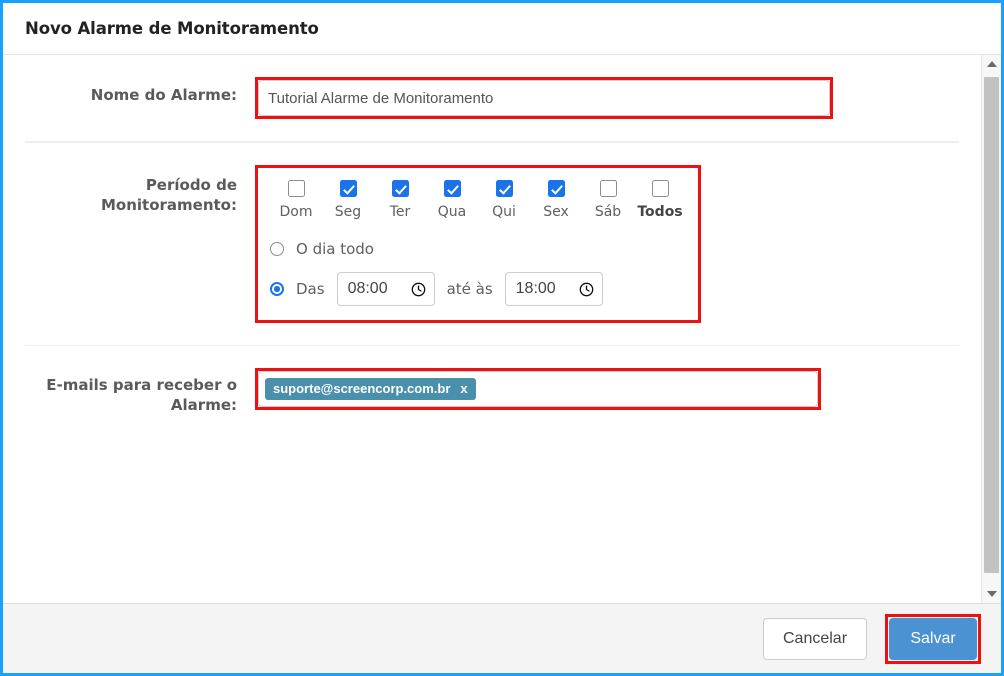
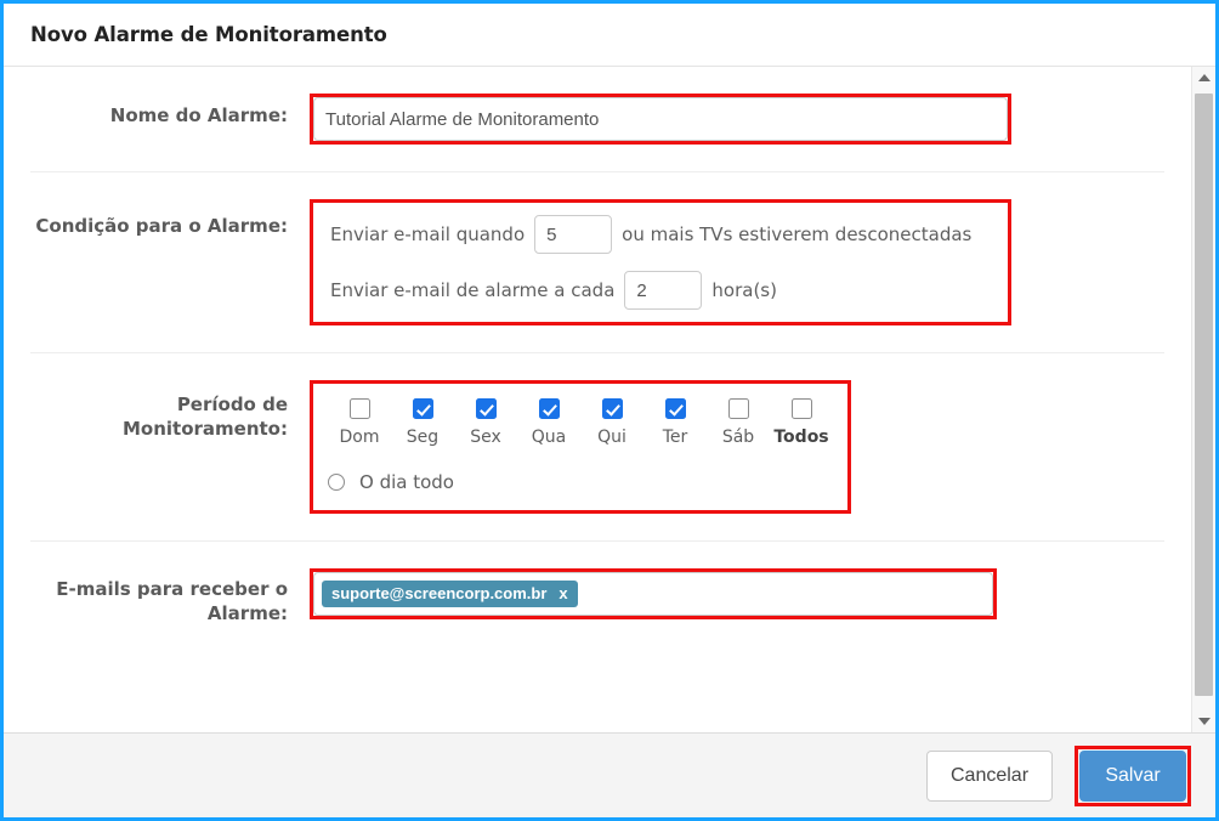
  Novo Alarme de Monitoramento
  Nome do Alarme:
  Tutorial Alarme de Monitoramento
+ Condição para o Alarme:
+ Enviar e-mail quando
+ 5
+ ou mais TVs estiverem desconectadas
+ Enviar e-mail de alarme a cada
+ 2
+ hora(s)
  Período de
  Monitoramento:
  Dom
  Seg
- Ter
+ Sex
  Qua
  Qui
- Sex
+ Ter
  Sáb
  Todos
  O dia todo
- Das
- 08:00
- até às
- 18:00
  E-mails para receber o
  Alarme:
  suporte@screencorp.com.br
  x
  Cancelar
  Salvar
